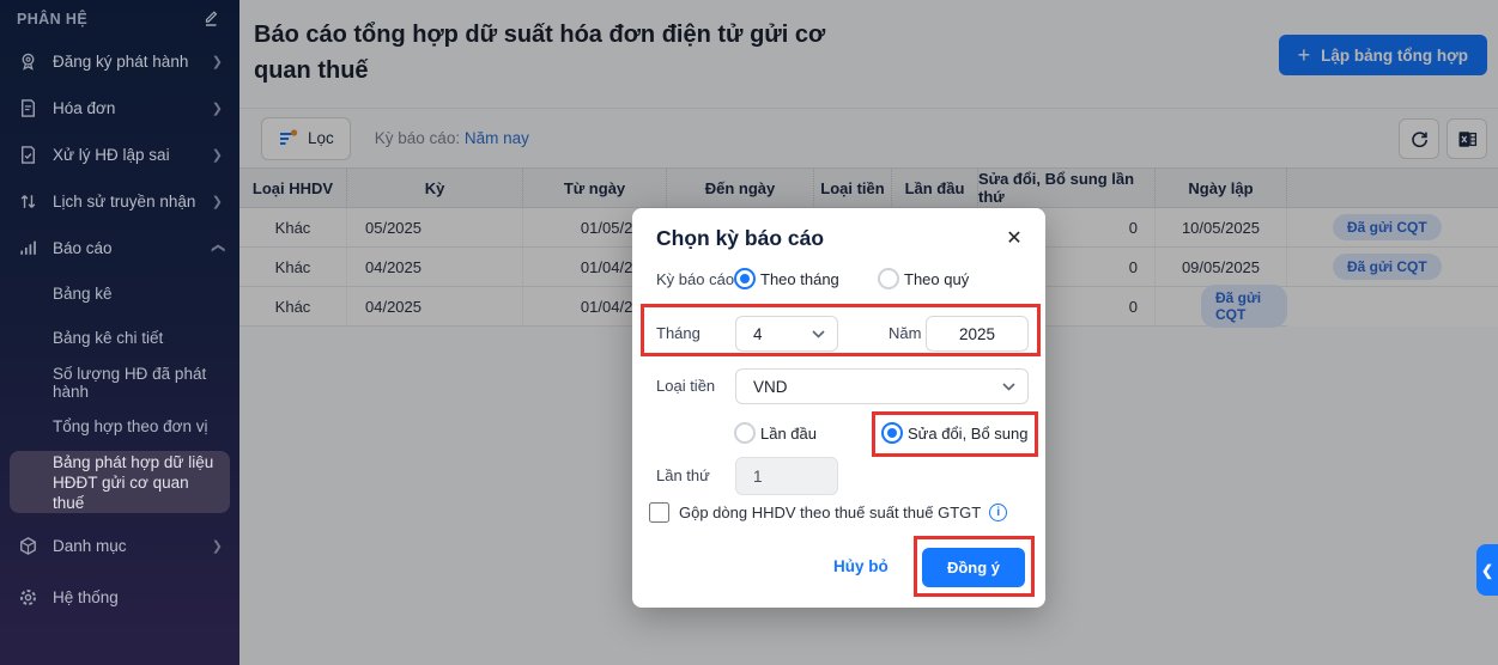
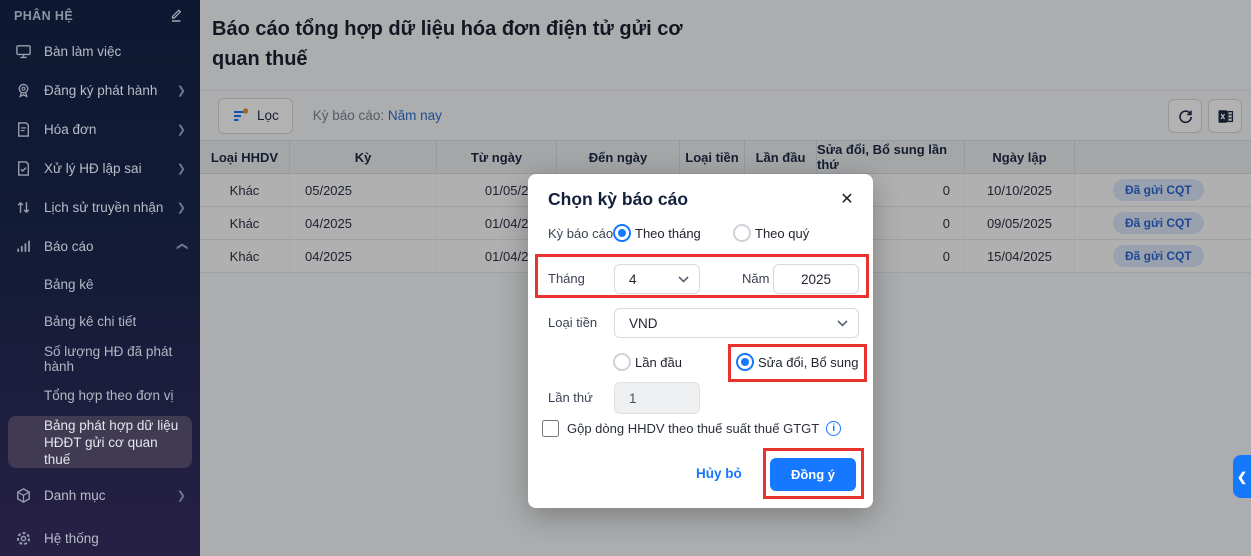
  PHÂN HỆ
+ Bàn làm việc
  Đăng ký phát hành
  ❯
  Hóa đơn
  ❯
  Xử lý HĐ lập sai
  ❯
  Lịch sử truyền nhận
  ❯
  Báo cáo
  Bảng kê
  Bảng kê chi tiết
  Số lượng HĐ đã phát hành
  Tổng hợp theo đơn vị
  Bảng phát hợp dữ liệu HĐĐT gửi cơ quan thuế
  Danh mục
  ❯
  Hệ thống
- Báo cáo tổng hợp dữ suất hóa đơn điện tử gửi cơ quan thuế
+ Báo cáo tổng hợp dữ liệu hóa đơn điện tử gửi cơ quan thuế
- +
- Lập bảng tổng hợp
  Lọc
  Kỳ báo cáo: Năm nay
  Loại HHDV
  Kỳ
  Từ ngày
  Đến ngày
  Loại tiền
  Lần đầu
  Sửa đổi, Bổ sung lần thứ
  Ngày lập
  Khác
  05/2025
  01/05/2
  0
- 10/05/2025
+ 10/10/2025
  Đã gửi CQT
  Khác
  04/2025
  01/04/2
  0
  09/05/2025
  Đã gửi CQT
  Khác
  04/2025
  01/04/2
  0
+ 15/04/2025
  Đã gửi CQT
  ❮
  Chọn kỳ báo cáo
  ✕
  Kỳ báo cáo
  Theo tháng
  Theo quý
  Tháng
  4
  Năm
  2025
  Loại tiền
  VND
  Lần đầu
  Sửa đổi, Bổ sung
  Lần thứ
  1
  Gộp dòng HHDV theo thuế suất thuế GTGT
  i
  Hủy bỏ
  Đồng ý
